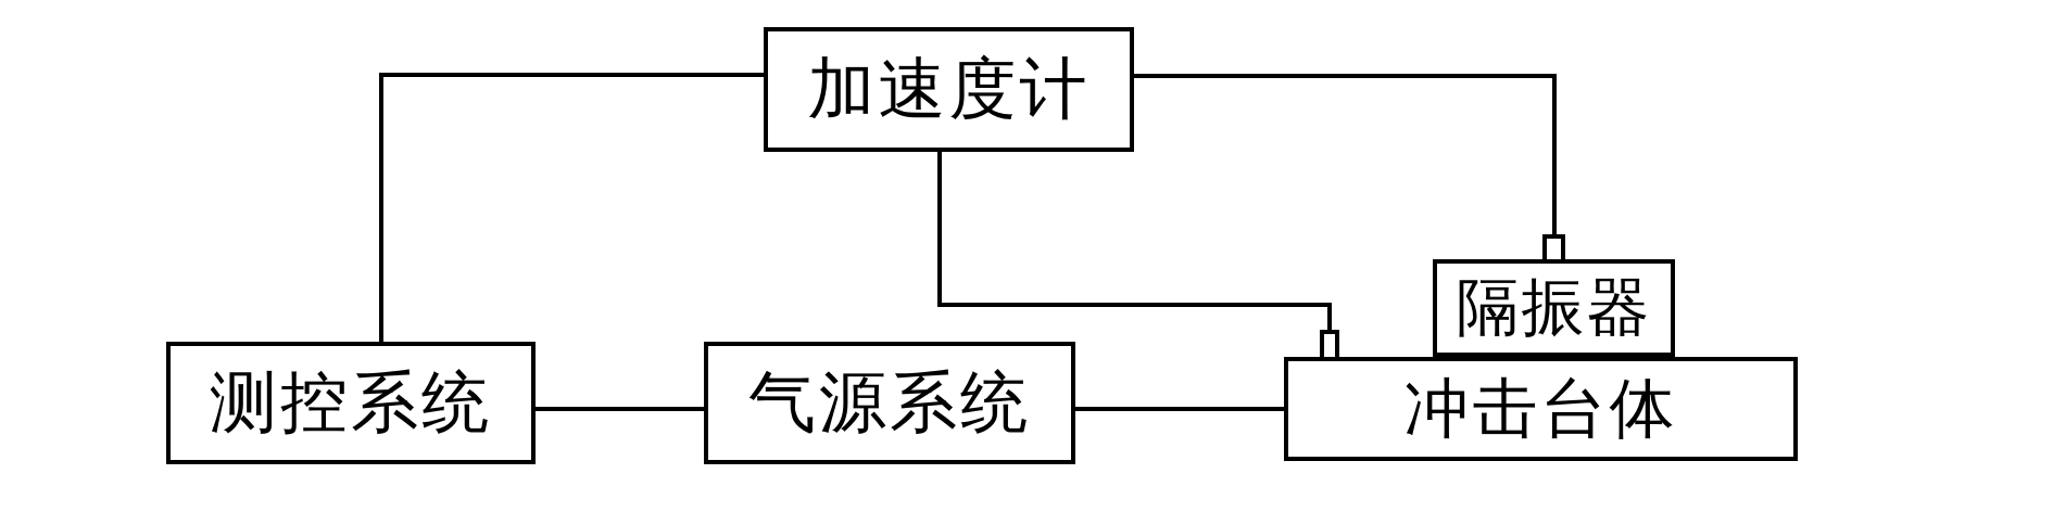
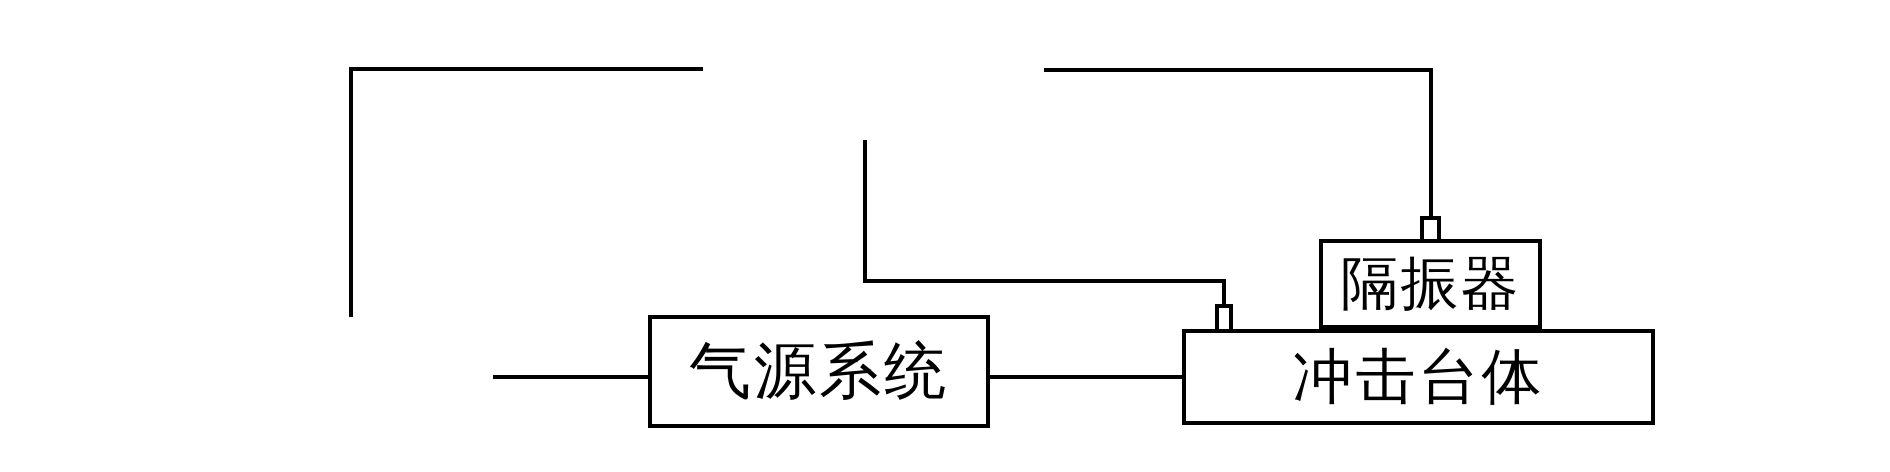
- 加速度计
- 测控系统
  气源系统
  隔振器
  冲击台体
